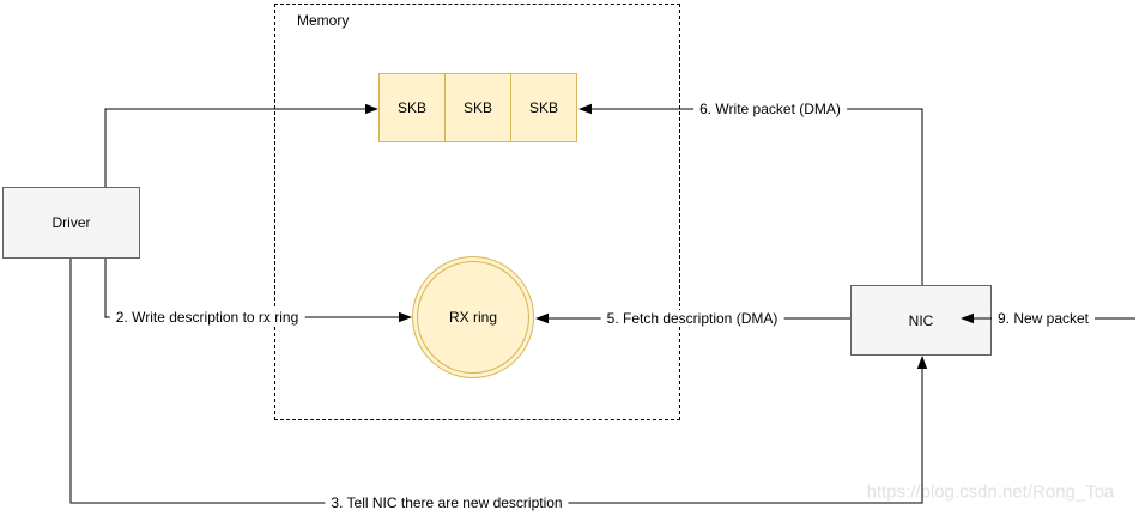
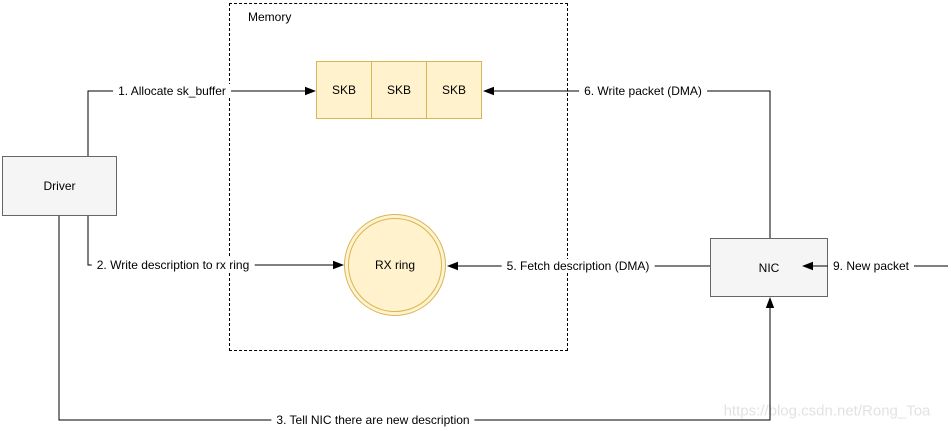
  Memory
  SKB
  SKB
  SKB
  RX ring
  Driver
  NIC
+ 1. Allocate sk_buffer
  2. Write description to rx ring
  3. Tell NIC there are new description
  5. Fetch description (DMA)
  9. New packet
  6. Write packet (DMA)
  https://blog.csdn.net/Rong_Toa
